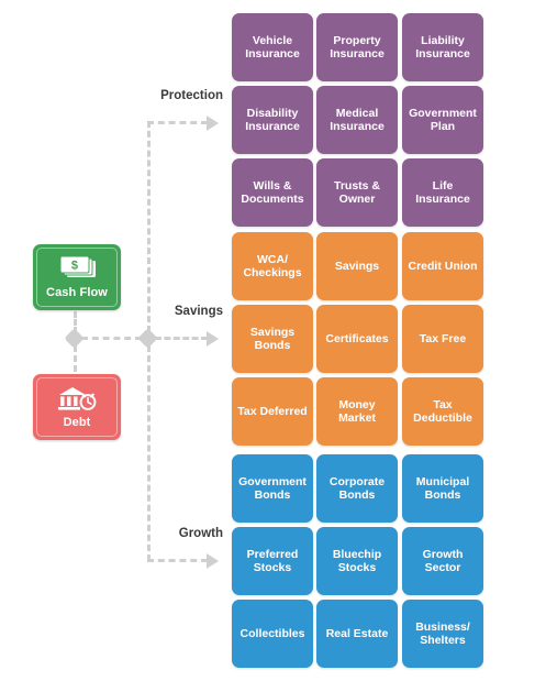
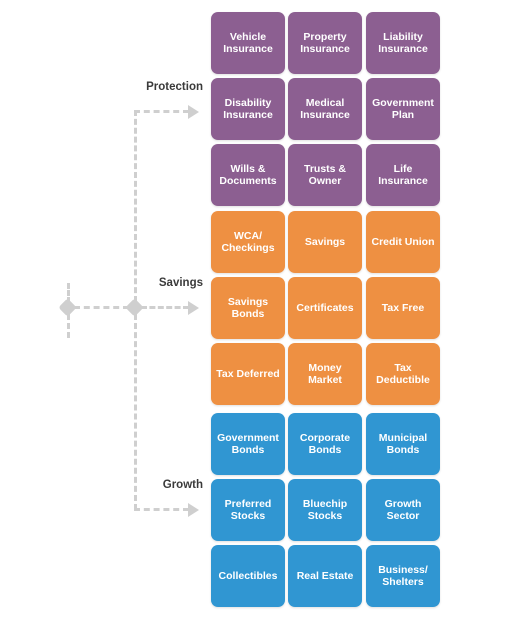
  Protection
  Savings
  Growth
- $
- Cash Flow
- Debt
  Vehicle Insurance
  Property Insurance
  Liability Insurance
  Disability Insurance
  Medical Insurance
  Government Plan
  Wills & Documents
  Trusts & Owner
  Life Insurance
  WCA/ Checkings
  Savings
  Credit Union
  Savings Bonds
  Certificates
  Tax Free
  Tax Deferred
  Money Market
  Tax Deductible
  Government Bonds
  Corporate Bonds
  Municipal Bonds
  Preferred Stocks
  Bluechip Stocks
  Growth Sector
  Collectibles
  Real Estate
  Business/ Shelters
